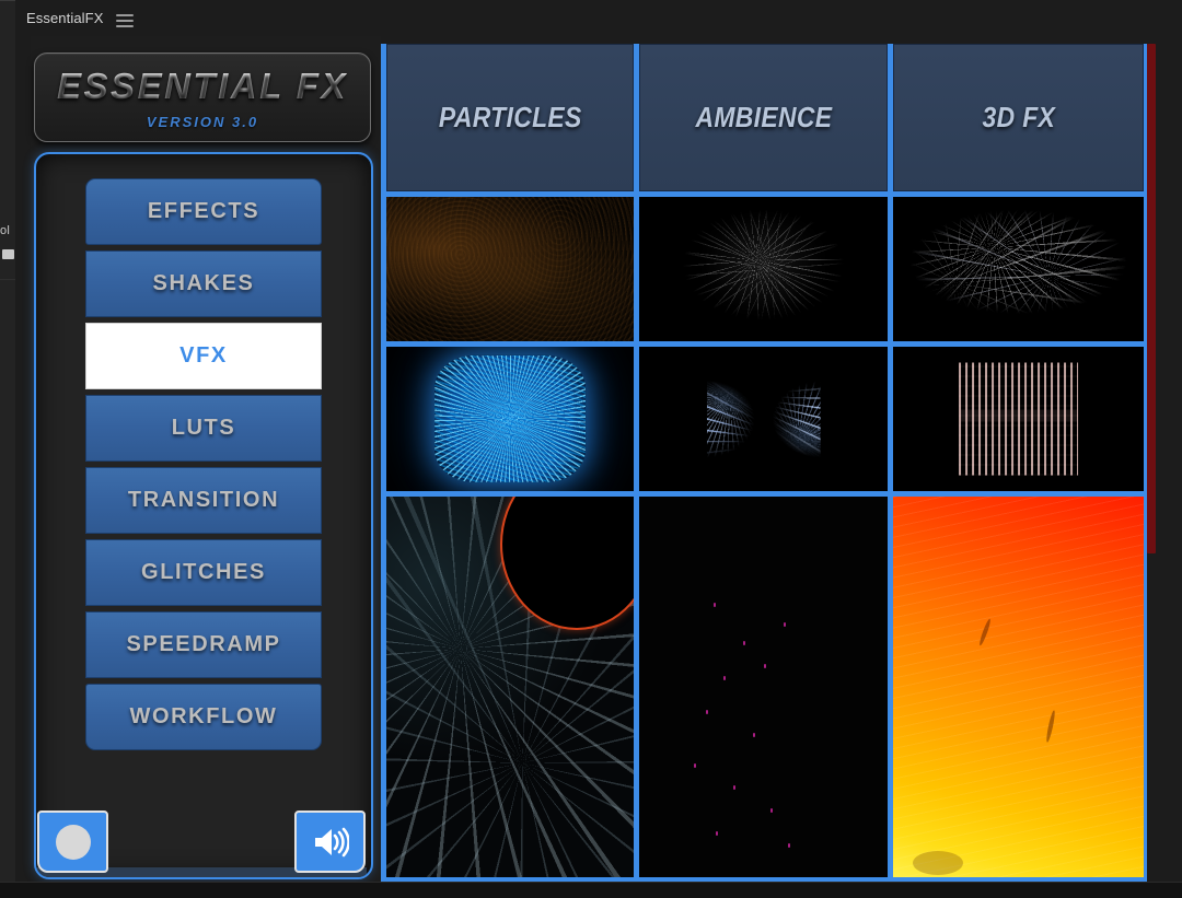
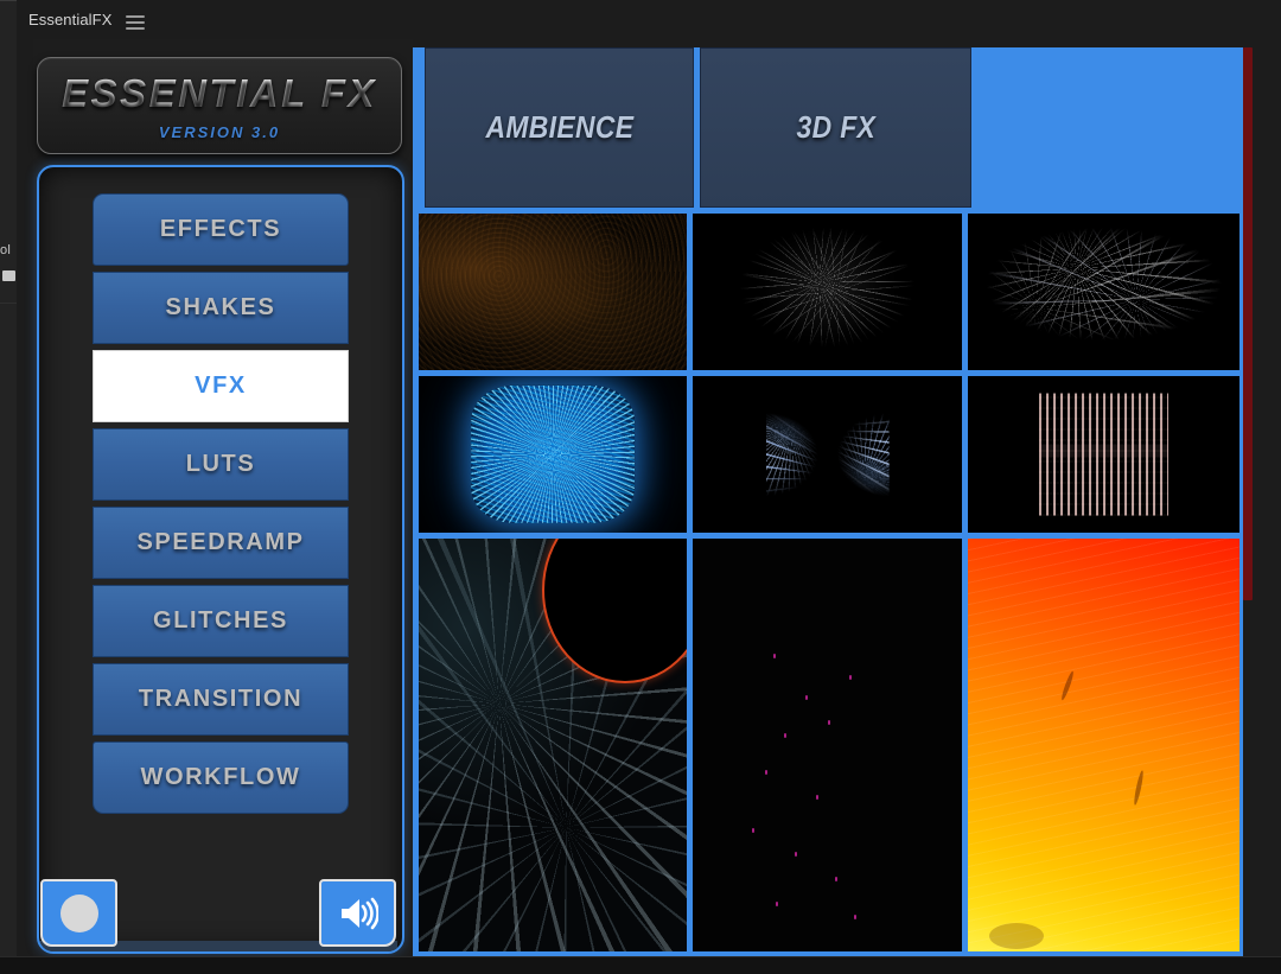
  ol
  EssentialFX
  ESSENTIAL FX
  VERSION 3.0
  EFFECTS
  SHAKES
  VFX
  LUTS
- TRANSITION
+ SPEEDRAMP
  GLITCHES
- SPEEDRAMP
+ TRANSITION
  WORKFLOW
- PARTICLES
  AMBIENCE
  3D FX
